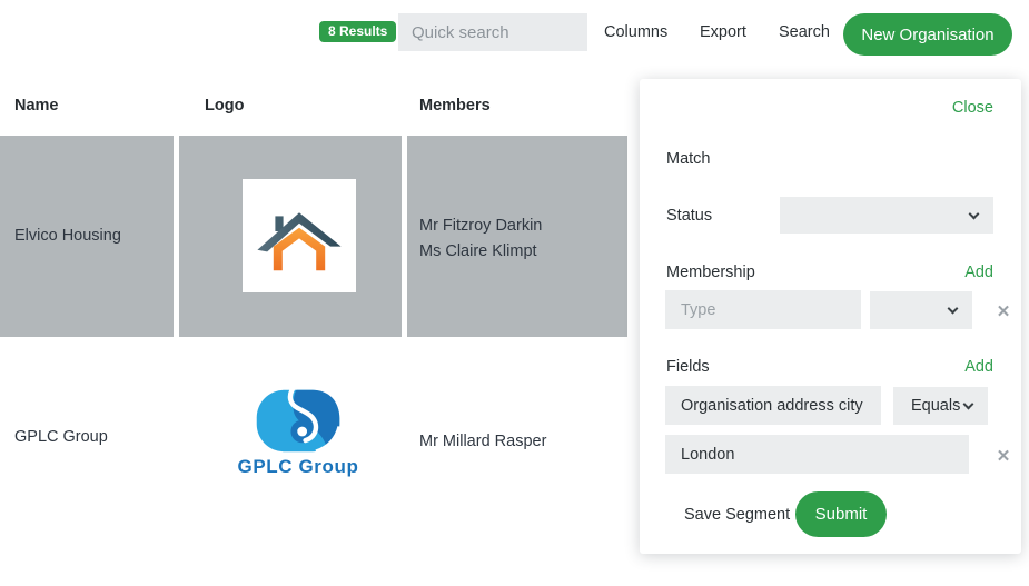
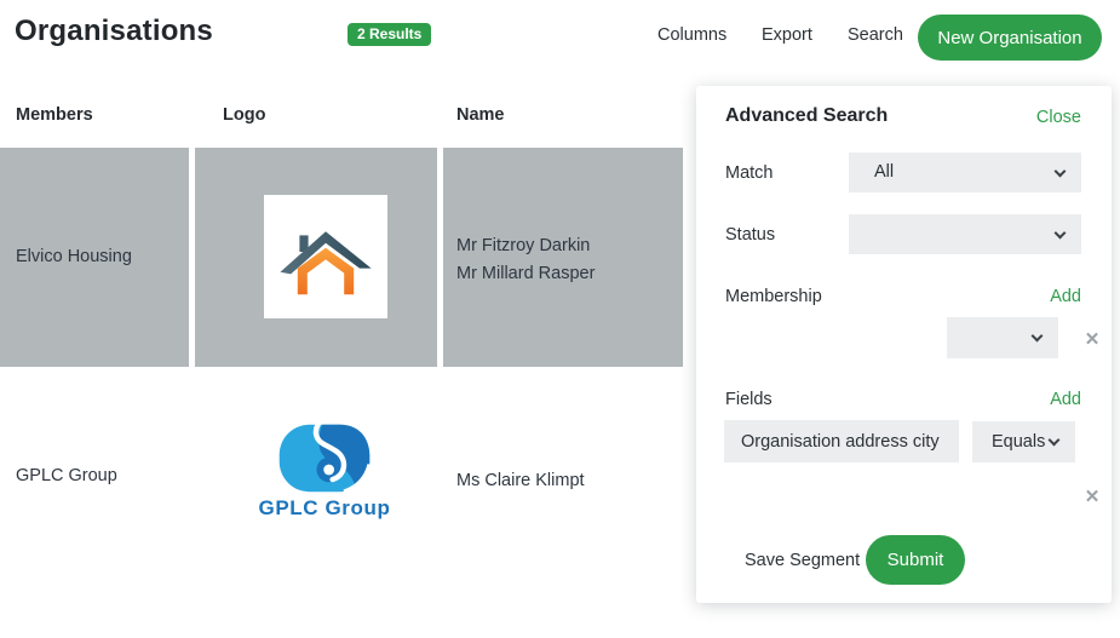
+ Organisations
- 8 Results
+ 2 Results
- Quick search
  Columns
  Export
  Search
  New Organisation
- Name
+ Members
  Logo
- Members
+ Name
  Elvico Housing
  Mr Fitzroy Darkin
- Ms Claire Klimpt
+ Mr Millard Rasper
  GPLC Group
  GPLC Group
- Mr Millard Rasper
+ Ms Claire Klimpt
+ Advanced Search
  Close
  Match
+ All
  Status
  Membership
  Add
- Type
  ✕
  Fields
  Add
  Organisation address city
  Equals
- London
  ✕
  Save Segment
  Submit
